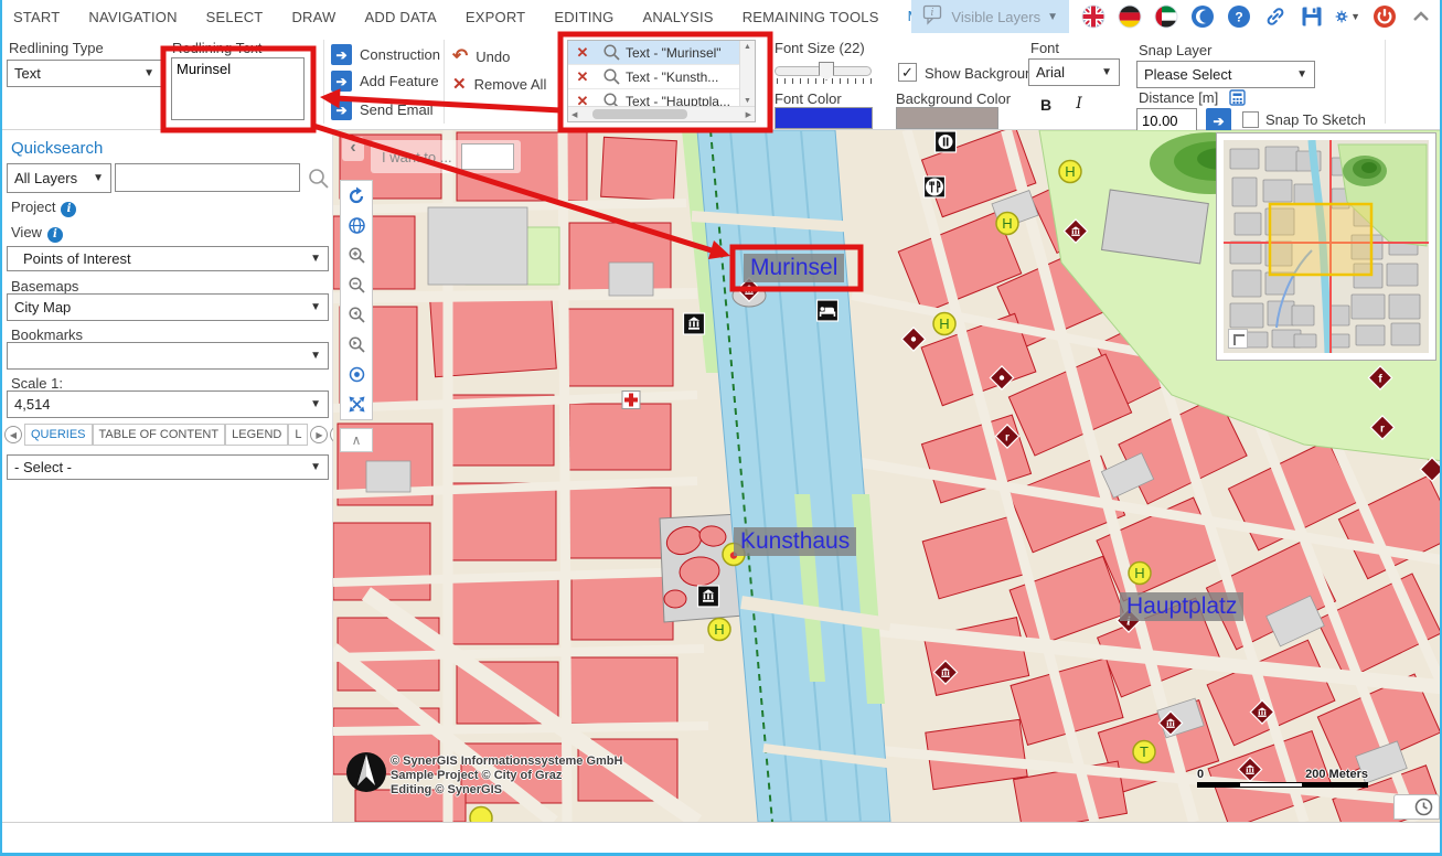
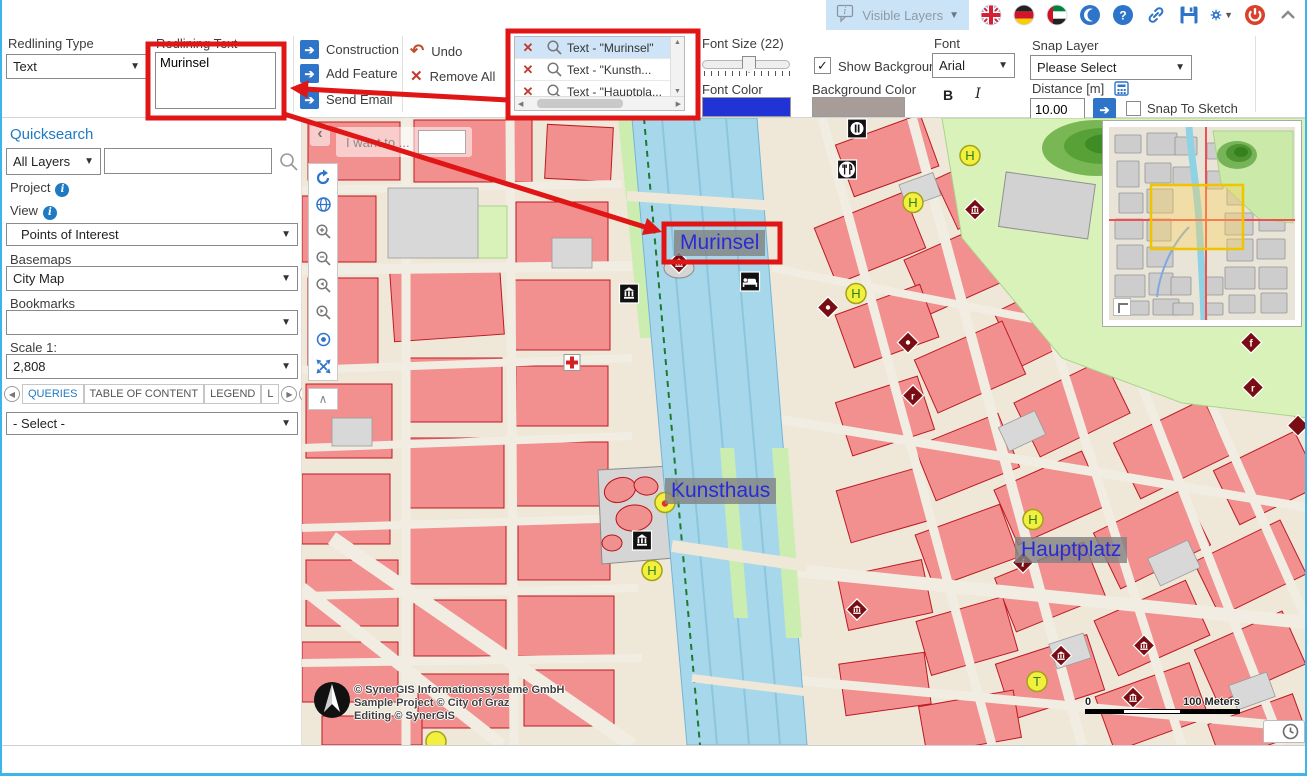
- START
- NAVIGATION
- SELECT
- DRAW
- ADD DATA
- EXPORT
- EDITING
- ANALYSIS
- REMAINING TOOLS
  i
  Visible Layers
  ▼
  ?
  ▼
  Redlining Type
  Text
  ▼
  Murinsel
  ➔
  Construction
  ➔
  Add Feature
  ➔
  Send Email
  ↶
  Undo
  ✕
  Remove All
  ✕
  Text - "Murinsel"
  ✕
  Text - "Kunsth...
  ✕
  Text - "Hauptpla...
  Font Size (22)
  Font Color
  Show Backgrou
  Background Color
  Font
  Arial
  ▼
  B
  I
  Snap Layer
  Please Select
  ▼
  Distance [m]
  10.00
  ➔
  Snap To Sketch
  Quicksearch
  All Layers
  ▼
  Project i
  View i
  Points of Interest
  ▼
  Basemaps
  City Map
  ▼
  Bookmarks
  ▼
  Scale 1:
- 4,514
+ 2,808
  ▼
  ◀
  QUERIES
  TABLE OF CONTENT
  LEGEND
  L
  ▶
  - Select -
  ▼
  H
  H
  H
  H
  H
  T
  i
  f
  r
  r
  Murinsel
  Kunsthaus
  Hauptplatz
  I w to ...
  ‹
  ∧
  © SynerGIS Informationssysteme GmbH
  Sample Project © City of Graz
  Editing © SynerGIS
  0
- 200 Meters
+ 100 Meters
